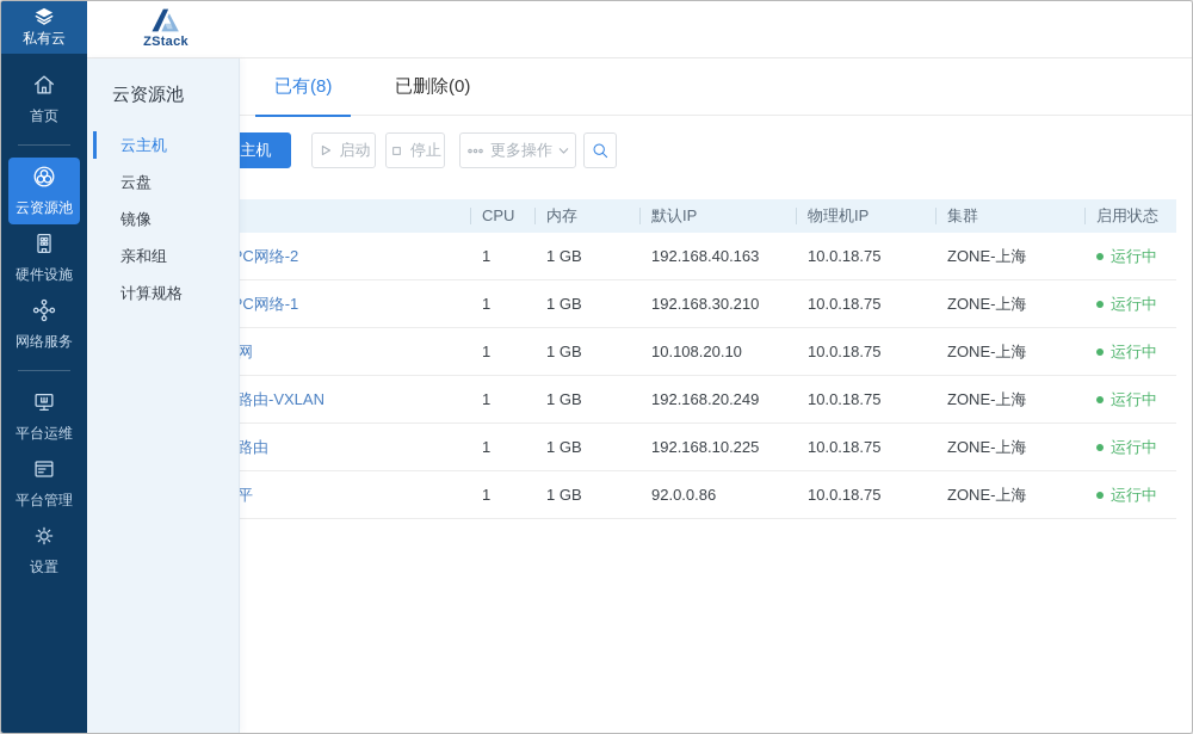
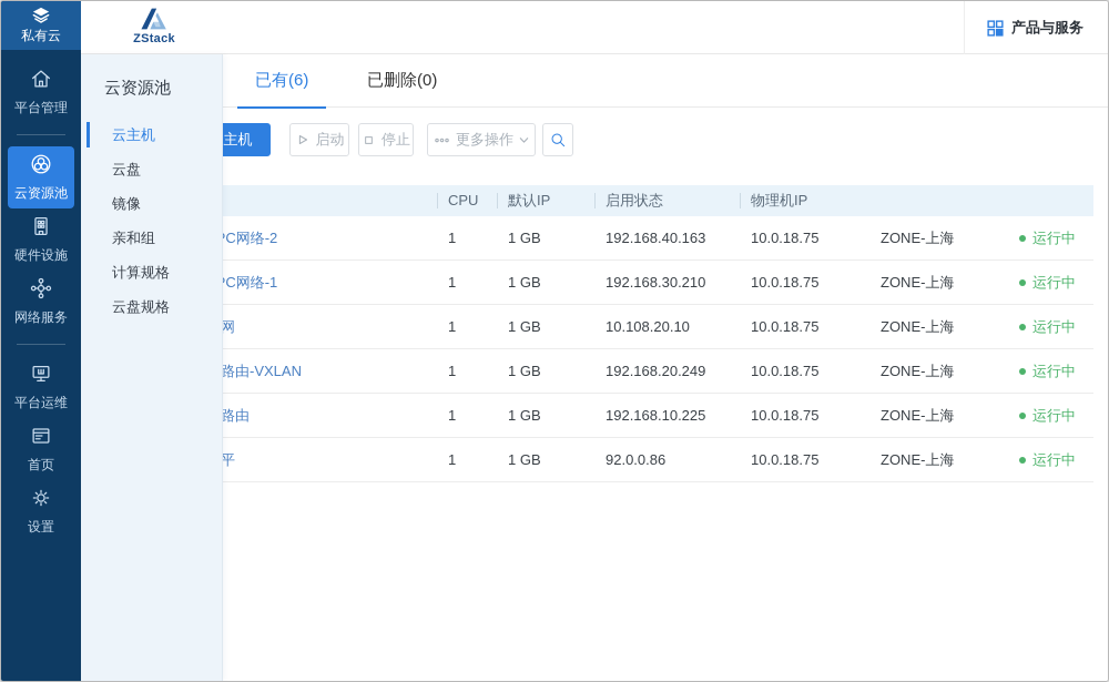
  ZStack
+ 产品与服务
- 已有(8)
+ 已有(6)
  已删除(0)
  启动
  停止
  更多操作
  CPU
- 内存
  默认IP
- 物理机IP
+ 启用状态
- 集群
- 启用状态
+ 物理机IP
  C网络-2
  1
  1 GB
  192.168.40.163
  10.0.18.75
  ZONE-上海
  运行中
  C网络-1
  1
  1 GB
  192.168.30.210
  10.0.18.75
  ZONE-上海
  运行中
  1
  1 GB
  10.108.20.10
  10.0.18.75
  ZONE-上海
  运行中
  路由-VXLAN
  1
  1 GB
  192.168.20.249
  10.0.18.75
  ZONE-上海
  运行中
  1
  1 GB
  192.168.10.225
  10.0.18.75
  ZONE-上海
  运行中
  1
  1 GB
  92.0.0.86
  10.0.18.75
  ZONE-上海
  运行中
  云资源池
  云主机
  云盘
  镜像
  亲和组
  计算规格
+ 云盘规格
  私有云
- 首页
+ 平台管理
  云资源池
  硬件设施
  网络服务
  平台运维
- 平台管理
+ 首页
  设置
